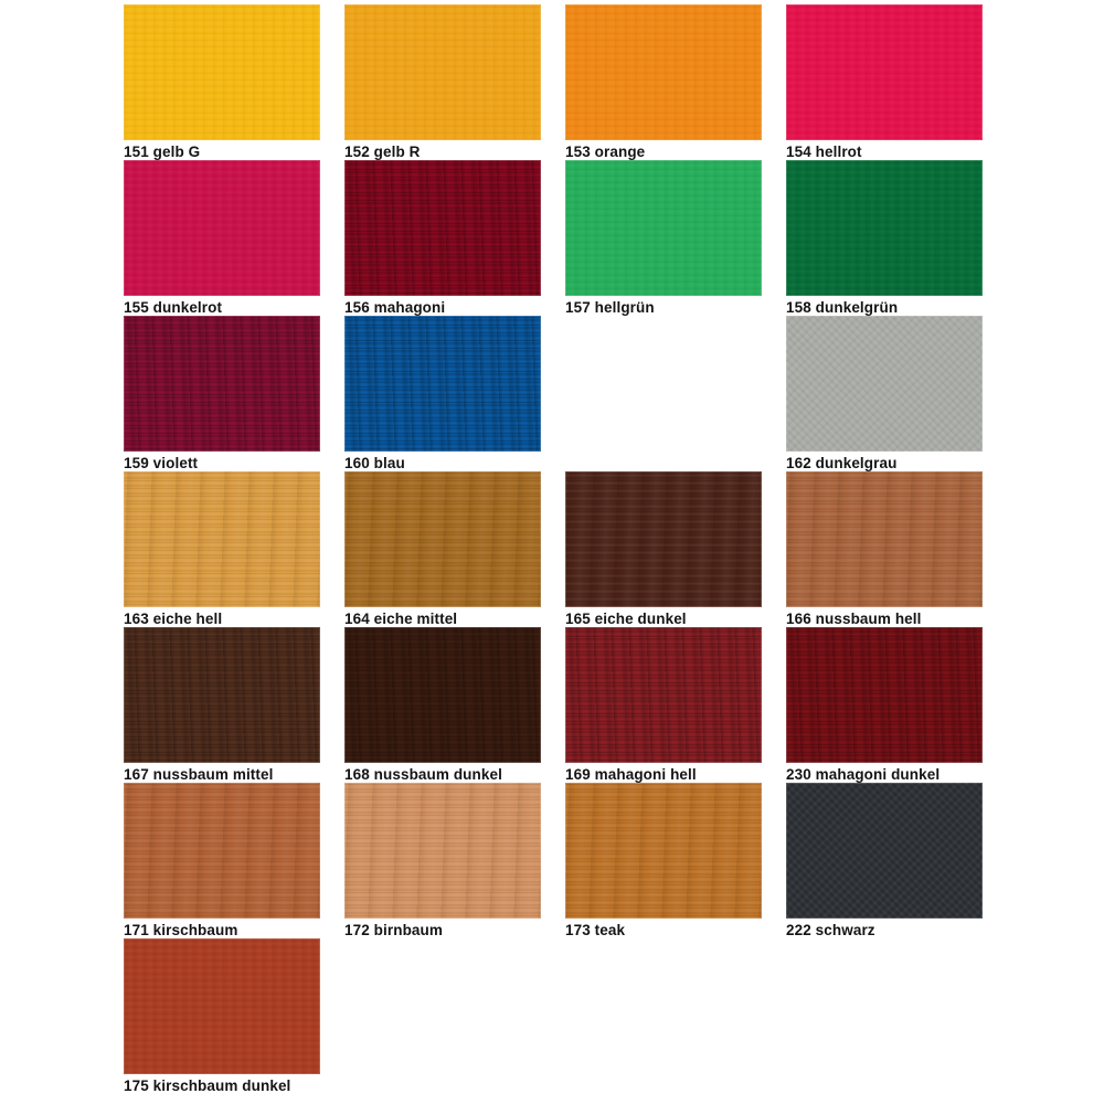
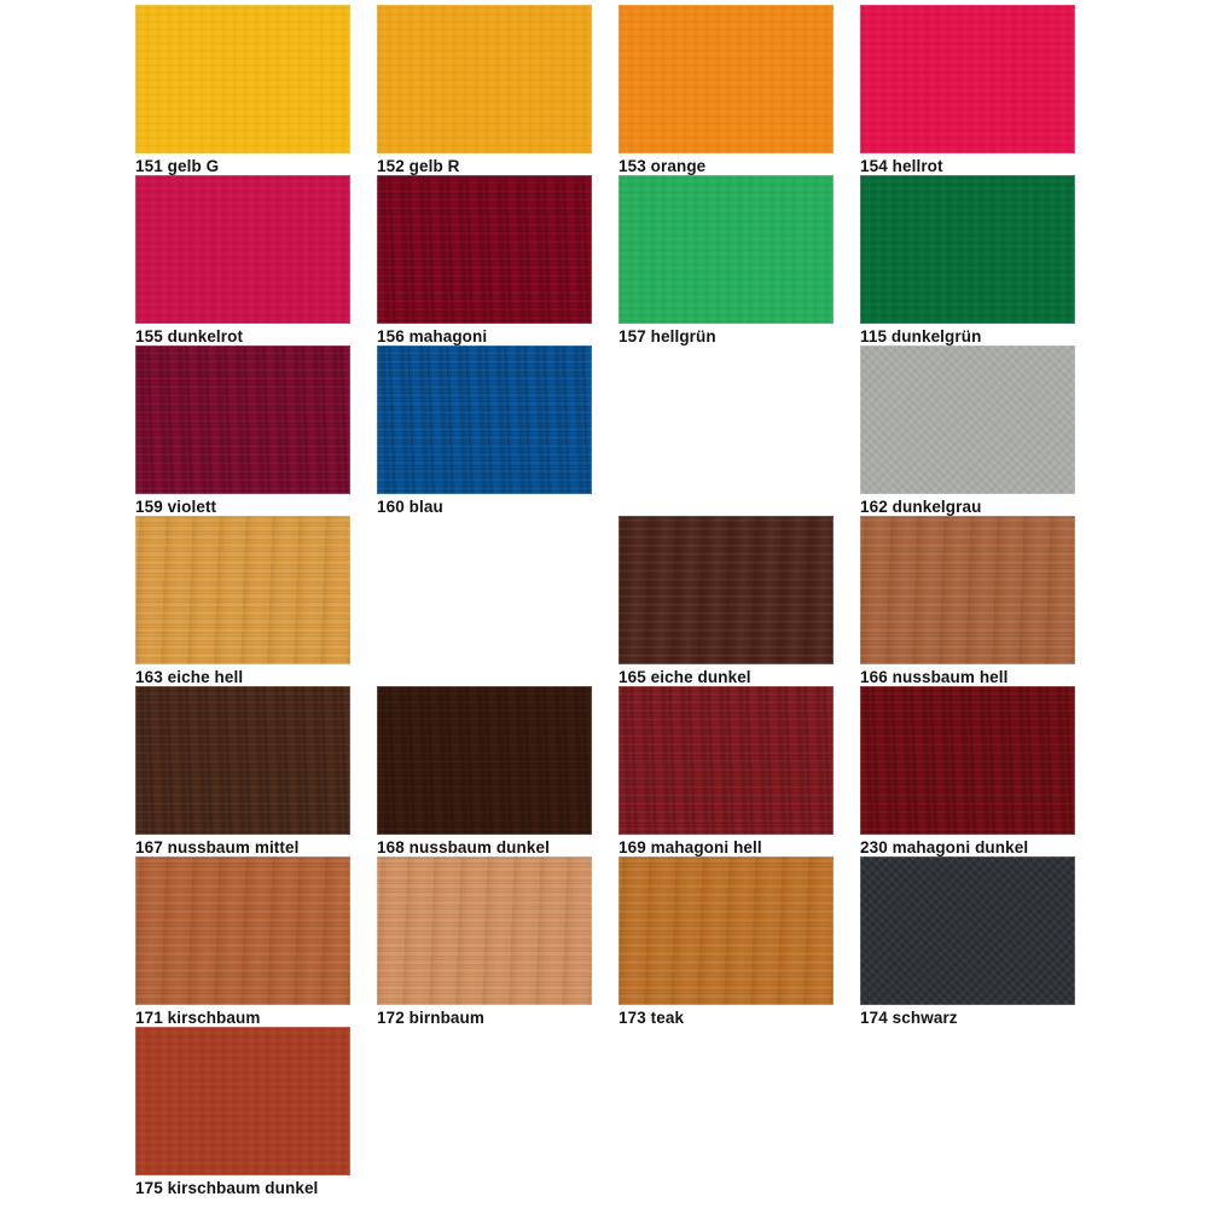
  151 gelb G
  152 gelb R
  153 orange
  154 hellrot
  155 dunkelrot
  156 mahagoni
  157 hellgrün
- 158 dunkelgrün
+ 115 dunkelgrün
  159 violett
  160 blau
  162 dunkelgrau
  163 eiche hell
- 164 eiche mittel
  165 eiche dunkel
  166 nussbaum hell
  167 nussbaum mittel
  168 nussbaum dunkel
  169 mahagoni hell
  230 mahagoni dunkel
  171 kirschbaum
  172 birnbaum
  173 teak
- 222 schwarz
+ 174 schwarz
  175 kirschbaum dunkel
